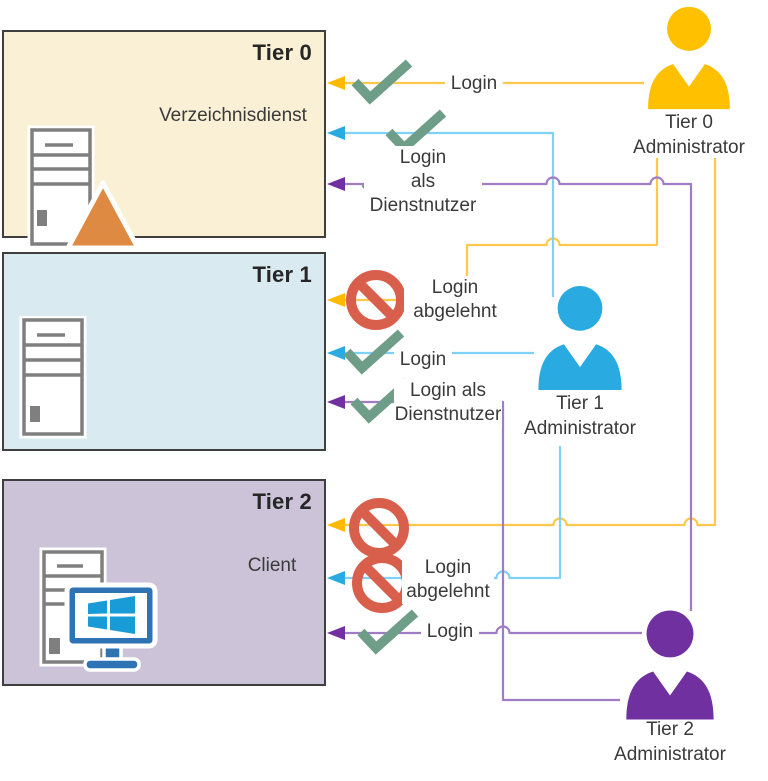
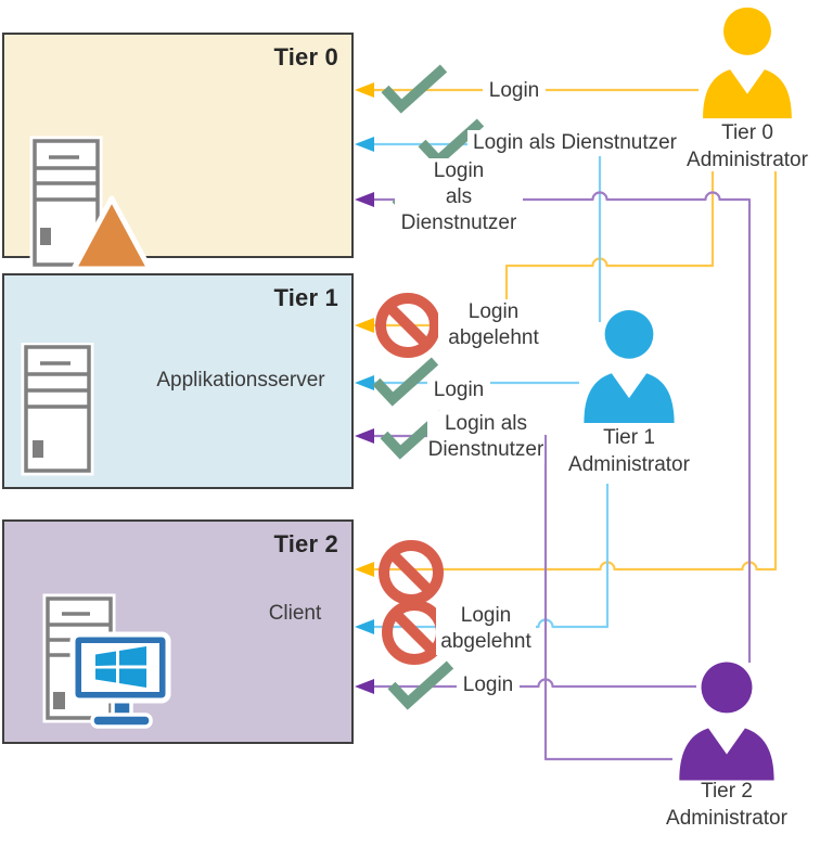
  Tier 0
- Verzeichnisdienst
  Tier 1
+ Applikationsserver
  Tier 2
  Client
  Login
+ Login als Dienstnutzer
  Login
  als
  Dienstnutzer
  Login
  abgelehnt
  Login
  Login als
  Dienstnutzer
  Login
  abgelehnt
  Login
  Tier 0
  Administrator
  Tier 1
  Administrator
  Tier 2
  Administrator
